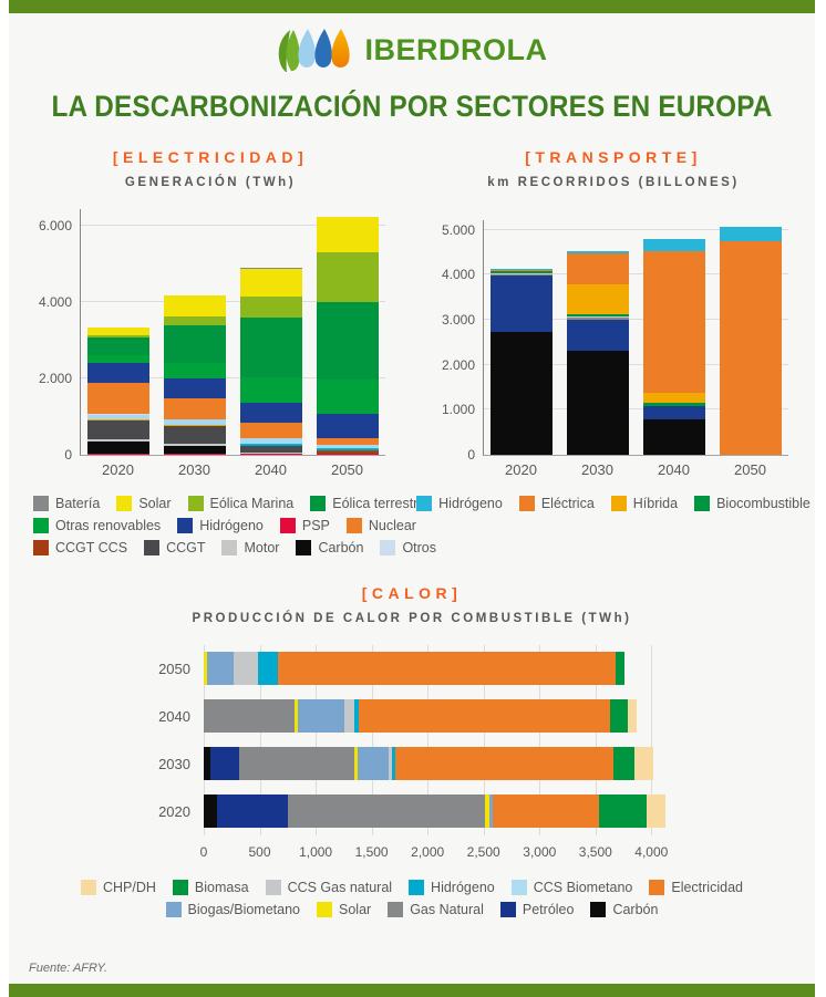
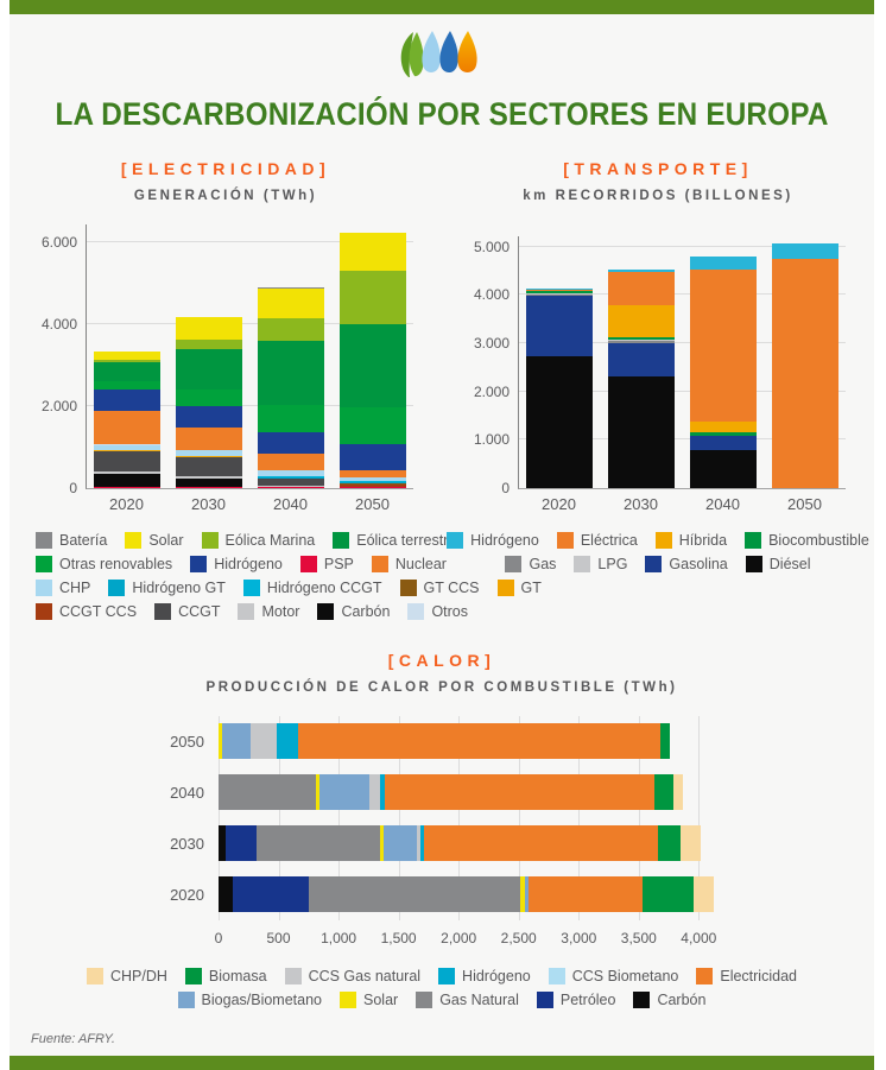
- IBERDROLA
  LA DESCARBONIZACIÓN POR SECTORES EN EUROPA
  [ELECTRICIDAD]
  GENERACIÓN (TWh)
  0
  2.000
  4.000
  6.000
  2020
  2030
  2040
  2050
  Batería
  Solar
  Eólica Marina
  Eólica terrest
  Otras renovables
  Hidrógeno
  PSP
  Nuclear
+ CHP
+ Hidrógeno GT
+ Hidrógeno CCGT
+ GT CCS
+ GT
  CCGT CCS
  CCGT
  Motor
  Carbón
  Otros
  [TRANSPORTE]
  km RECORRIDOS (BILLONES)
  0
  1.000
  2.000
  3.000
  4.000
  5.000
  2020
  2030
  2040
  2050
  Hidrógeno
  Eléctrica
  Híbrida
  Biocombustible
+ Gas
+ LPG
+ Gasolina
+ Diésel
  [CALOR]
  PRODUCCIÓN DE CALOR POR COMBUSTIBLE (TWh)
  2050
  2040
  2030
  2020
  0
  500
  1,000
  1,500
  2,000
  2,500
  3,000
  3,500
  4,000
  CHP/DH
  Biomasa
  CCS Gas natural
  Hidrógeno
  CCS Biometano
  Electricidad
  Biogas/Biometano
  Solar
  Gas Natural
  Petróleo
  Carbón
  Fuente: AFRY.
